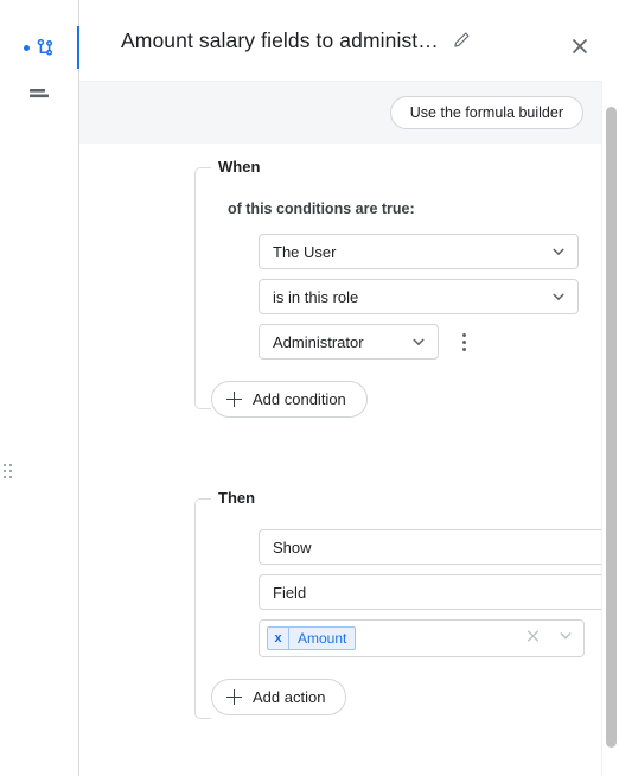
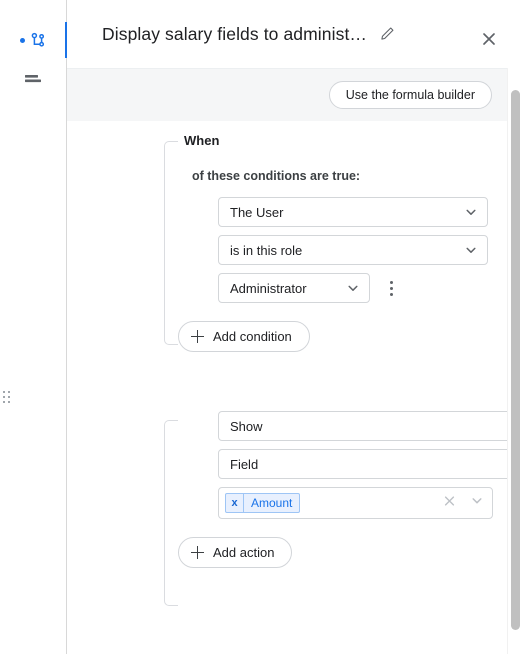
- Amount salary fields to administ…
+ Display salary fields to administ…
  Use the formula builder
  When
- of this conditions are true:
+ of these conditions are true:
  The User
  is in this role
  Administrator
  Add condition
- Then
  Show
  Field
  x
  Amount
  Add action
